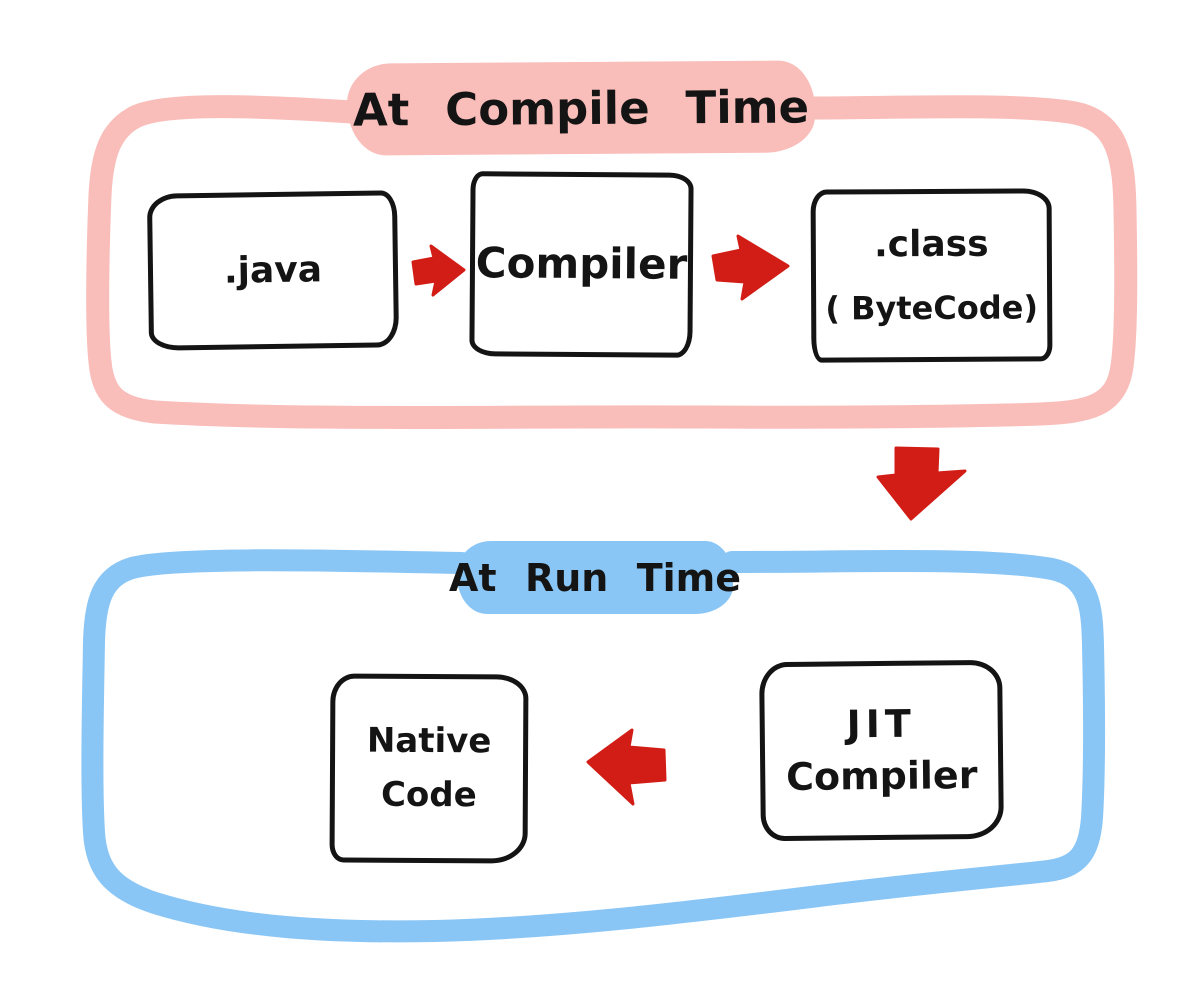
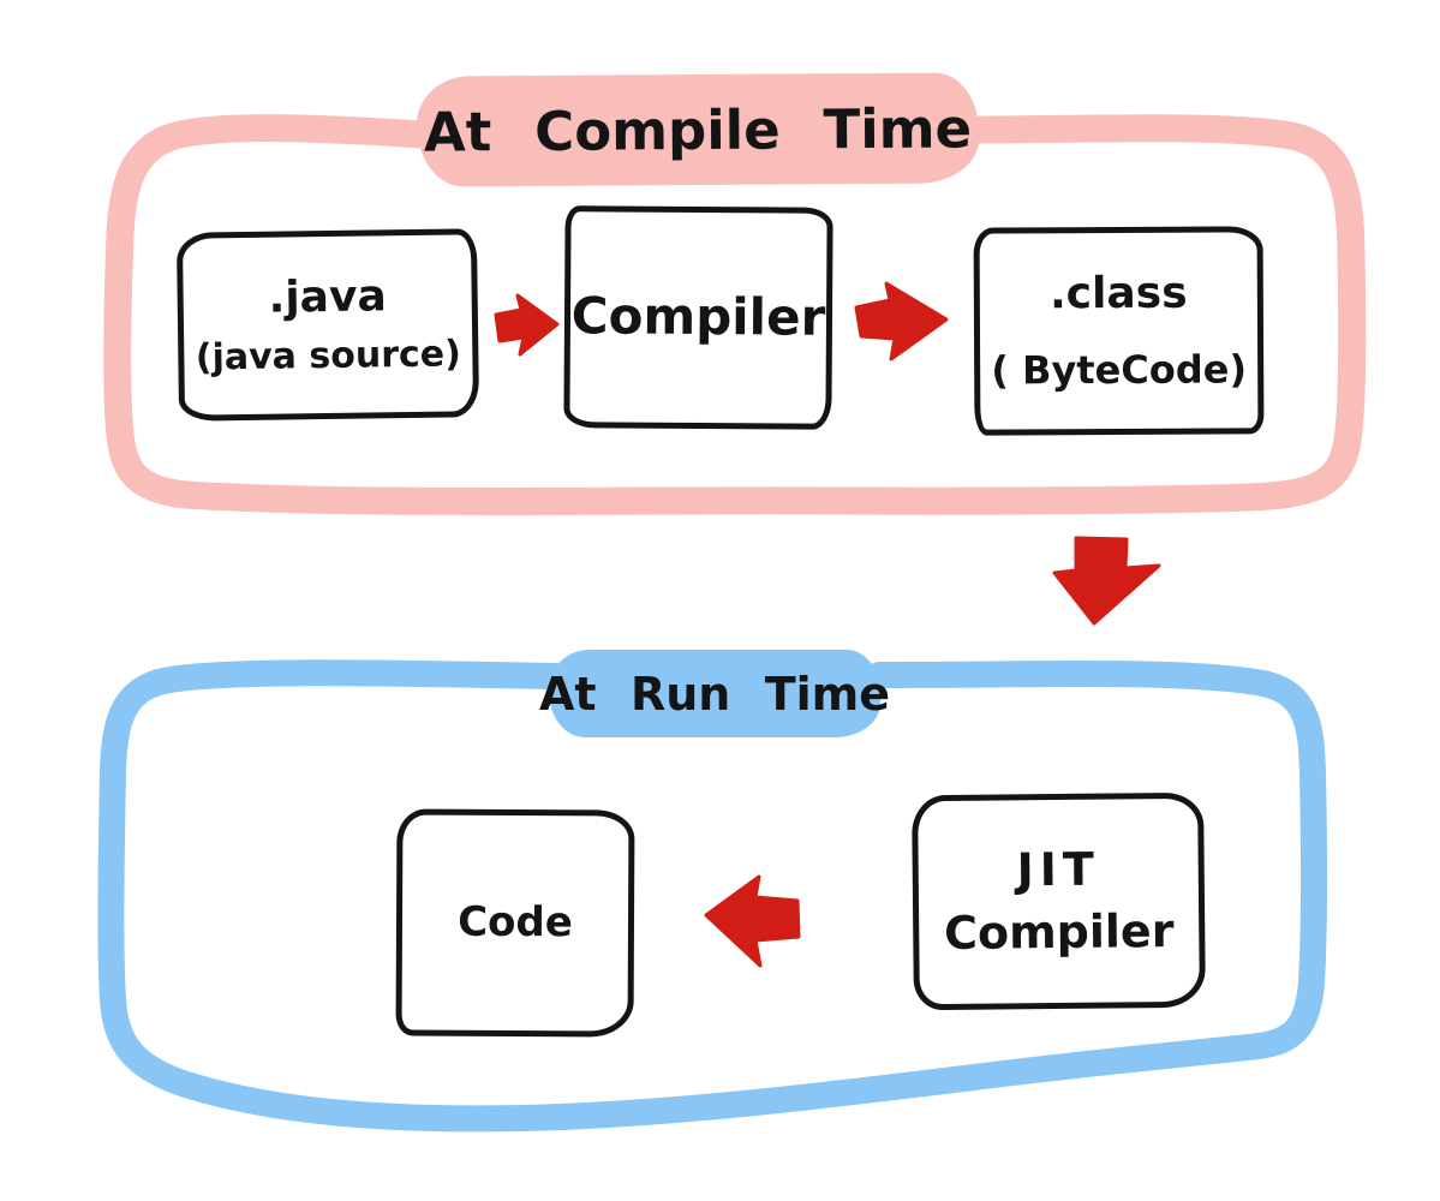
  At Compile Time
  At Run Time
  .java
+ (java source)
  Compiler
  .class
  ( ByteCode)
- Native
  Code
  JIT
  Compiler
